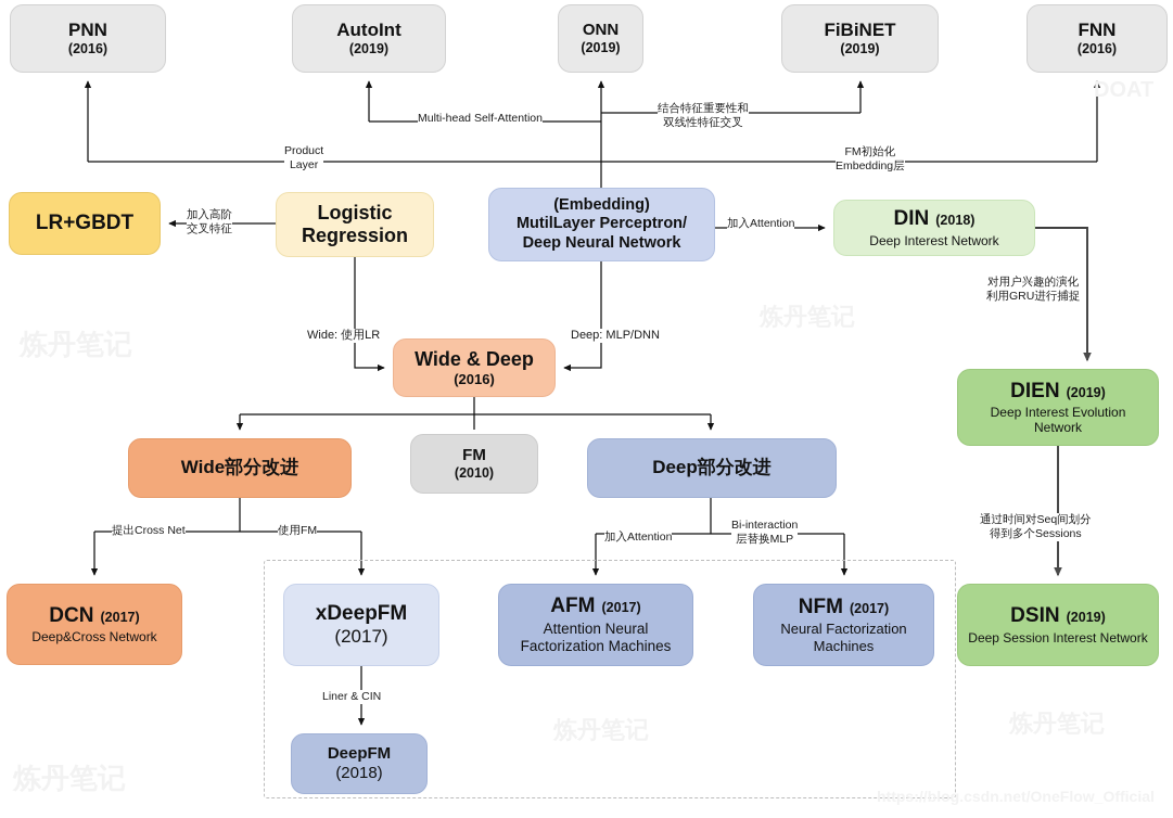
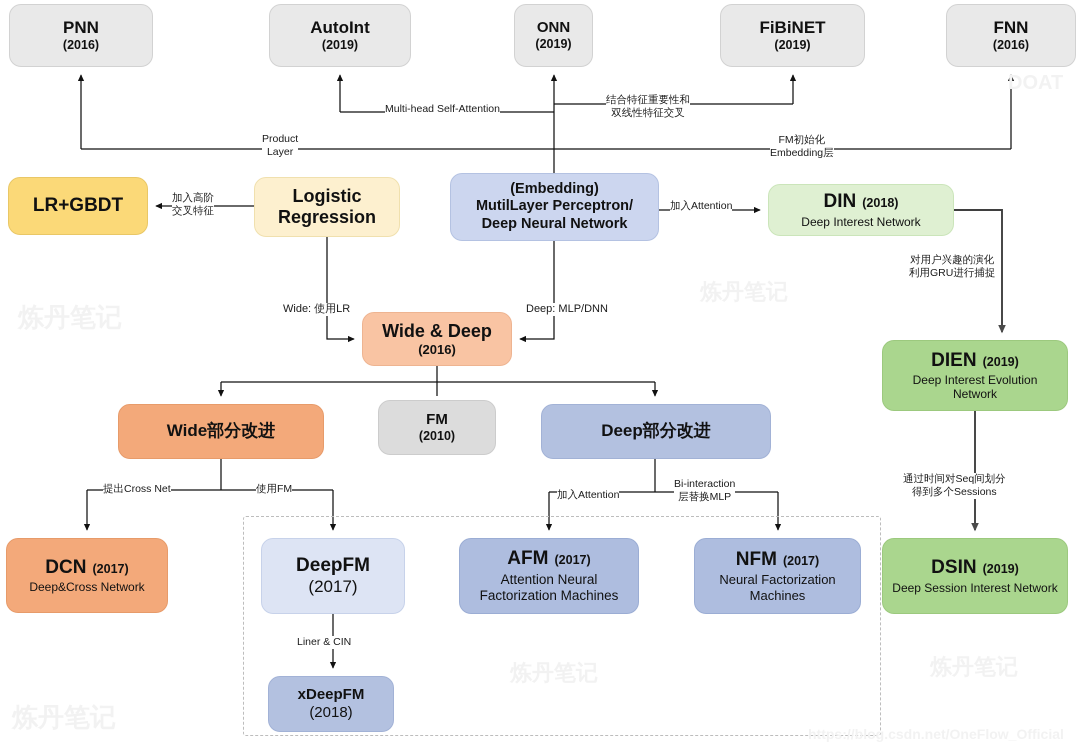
  PNN
  (2016)
  AutoInt
  (2019)
  ONN
  (2019)
  FiBiNET
  (2019)
  FNN
  (2016)
  LR+GBDT
  Logistic
  Regression
  (Embedding)
  MutilLayer Perceptron/
  Deep Neural Network
  DIN
  (2018)
  Deep Interest Network
  Wide & Deep
  (2016)
  DIEN
  (2019)
  Deep Interest Evolution Network
  Wide部分改进
  FM
  (2010)
  Deep部分改进
  DCN
  (2017)
  Deep&Cross Network
- xDeepFM
+ DeepFM
  (2017)
  AFM
  (2017)
  Attention Neural Factorization Machines
  NFM
  (2017)
  Neural Factorization Machines
  DSIN
  (2019)
  Deep Session Interest Network
- DeepFM
+ xDeepFM
  (2018)
  Product
  Layer
  Multi-head Self-Attention
  结合特征重要性和
  双线性特征交叉
  FM初始化
  Embedding层
  加入高阶
  交叉特征
  加入Attention
  Wide: 使用LR
  Deep: MLP/DNN
  对用户兴趣的演化
  利用GRU进行捕捉
  通过时间对Seq间划分
  得到多个Sessions
  提出Cross Net
  使用FM
  加入Attention
  Bi-interaction
  层替换MLP
  Liner & CIN
  DOAT
  https://blog.csdn.net/OneFlow_Official
